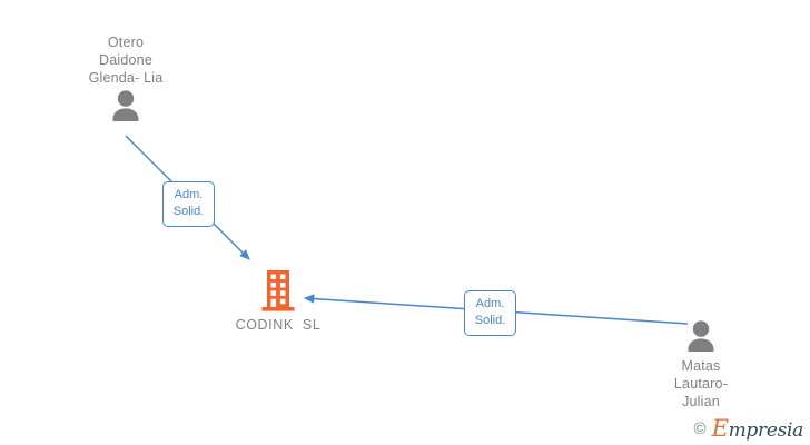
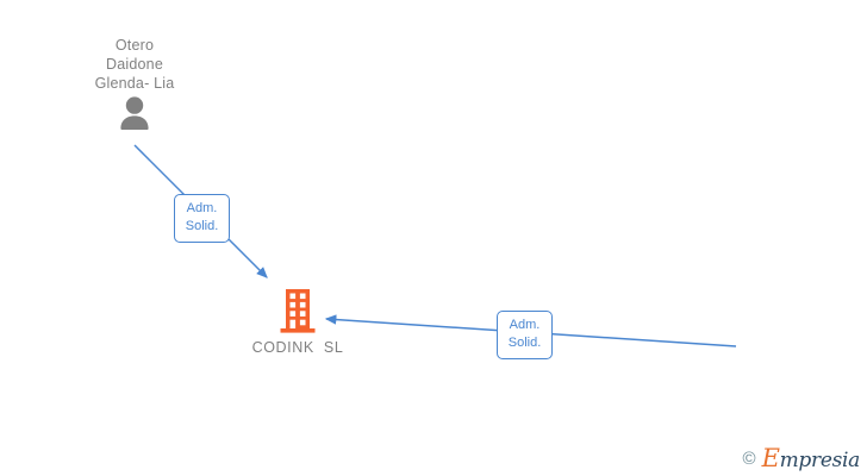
  Otero
  Daidone
  Glenda- Lia
  Adm.
  Solid.
  CODINK SL
  Adm.
  Solid.
- Matas
- Lautaro-
- Julian
  ©
  Empresia
